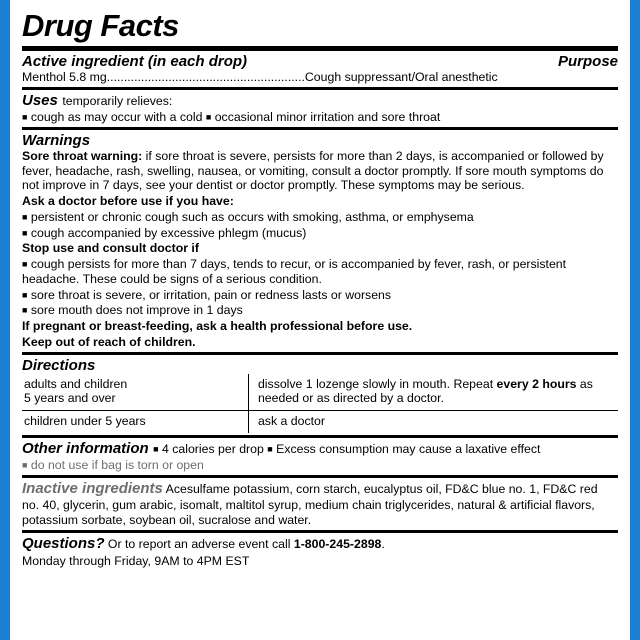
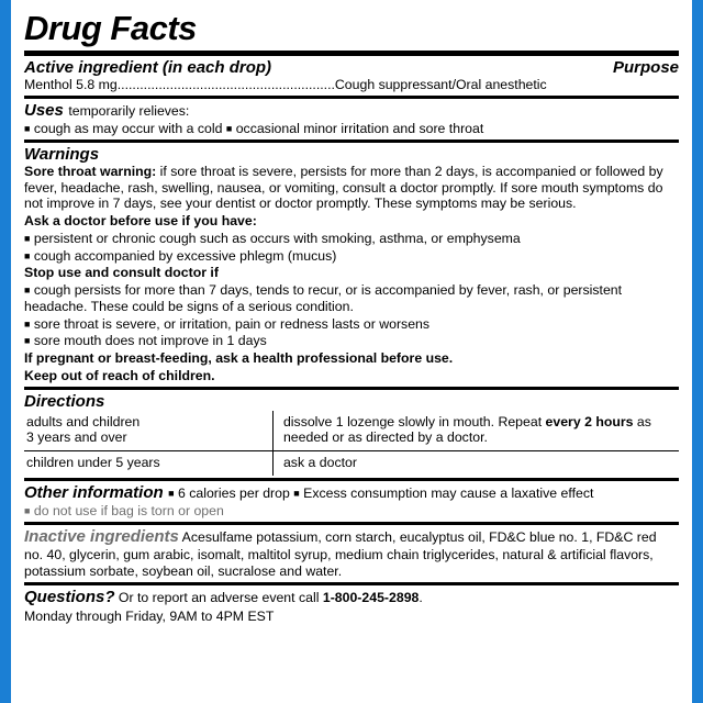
  Drug Facts
  Active ingredient (in each drop)
  Purpose
  Menthol 5.8 mg..........................................................Cough suppressant/Oral anesthetic
  Uses temporarily relieves:
  ■ cough as may occur with a cold ■ occasional minor irritation and sore throat
  Warnings
  Sore throat warning: if sore throat is severe, persists for more than 2 days, is accompanied or followed by fever, headache, rash, swelling, nausea, or vomiting, consult a doctor promptly. If sore mouth symptoms do not improve in 7 days, see your dentist or doctor promptly. These symptoms may be serious.
  Ask a doctor before use if you have:
  ■ persistent or chronic cough such as occurs with smoking, asthma, or emphysema
  ■ cough accompanied by excessive phlegm (mucus)
  Stop use and consult doctor if
  ■ cough persists for more than 7 days, tends to recur, or is accompanied by fever, rash, or persistent headache. These could be signs of a serious condition.
  ■ sore throat is severe, or irritation, pain or redness lasts or worsens
  ■ sore mouth does not improve in 1 days
  If pregnant or breast-feeding, ask a health professional before use.
  Keep out of reach of children.
  Directions
- adults and children 5 years and over	dissolve 1 lozenge slowly in mouth. Repeat every 2 hours as needed or as directed by a doctor.
+ adults and children 3 years and over	dissolve 1 lozenge slowly in mouth. Repeat every 2 hours as needed or as directed by a doctor.
  children under 5 years	ask a doctor
- Other information ■ 4 calories per drop ■ Excess consumption may cause a laxative effect
+ Other information ■ 6 calories per drop ■ Excess consumption may cause a laxative effect
  ■ do not use if bag is torn or open
  Inactive ingredients Acesulfame potassium, corn starch, eucalyptus oil, FD&C blue no. 1, FD&C red no. 40, glycerin, gum arabic, isomalt, maltitol syrup, medium chain triglycerides, natural & artificial flavors, potassium sorbate, soybean oil, sucralose and water.
  Questions? Or to report an adverse event call 1-800-245-2898.
  Monday through Friday, 9AM to 4PM EST
